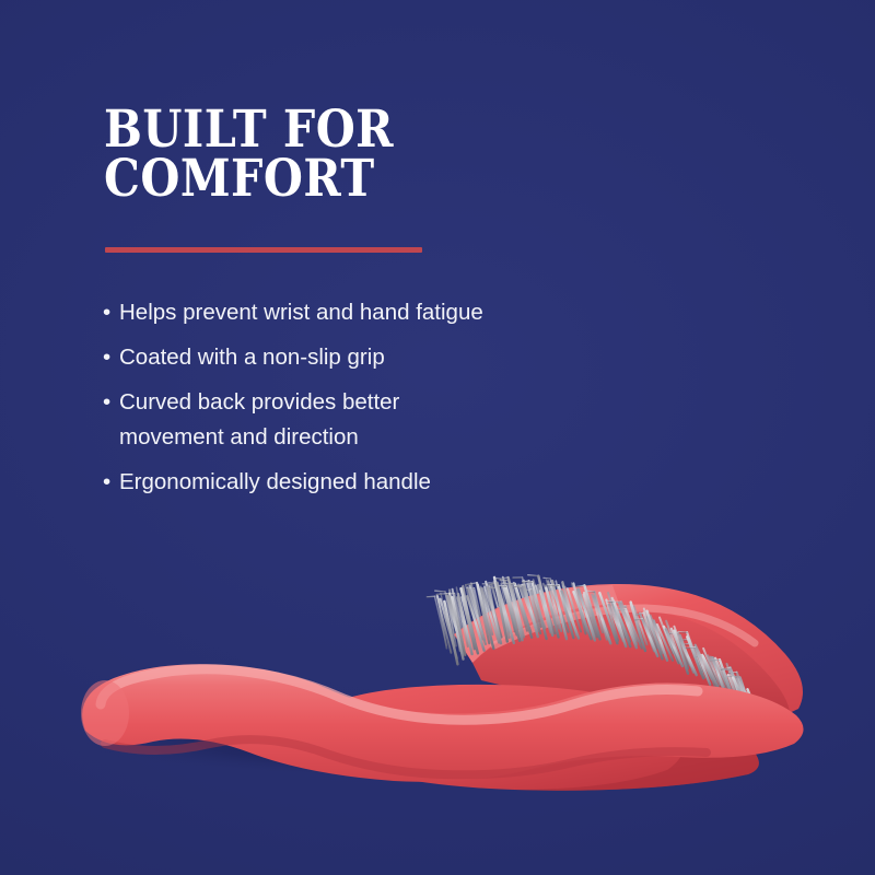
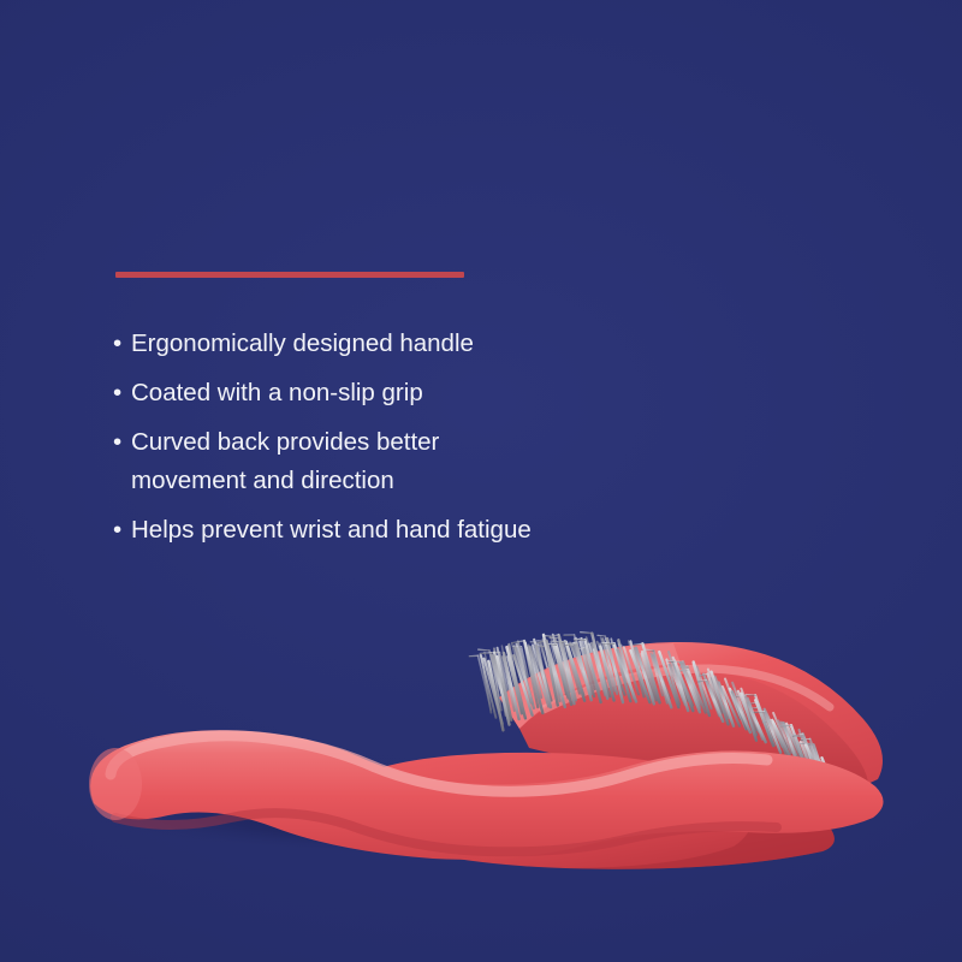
- BUILT FOR
- COMFORT
  •
- Helps prevent wrist and hand fatigue
+ Ergonomically designed handle
  •
  Coated with a non-slip grip
  •
  Curved back provides better
  movement and direction
  •
- Ergonomically designed handle
+ Helps prevent wrist and hand fatigue
